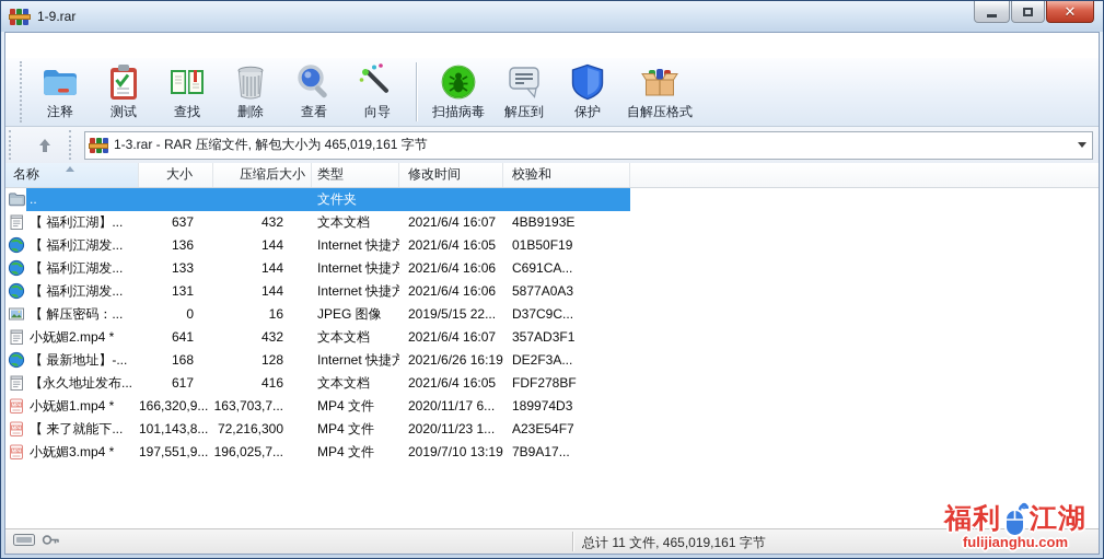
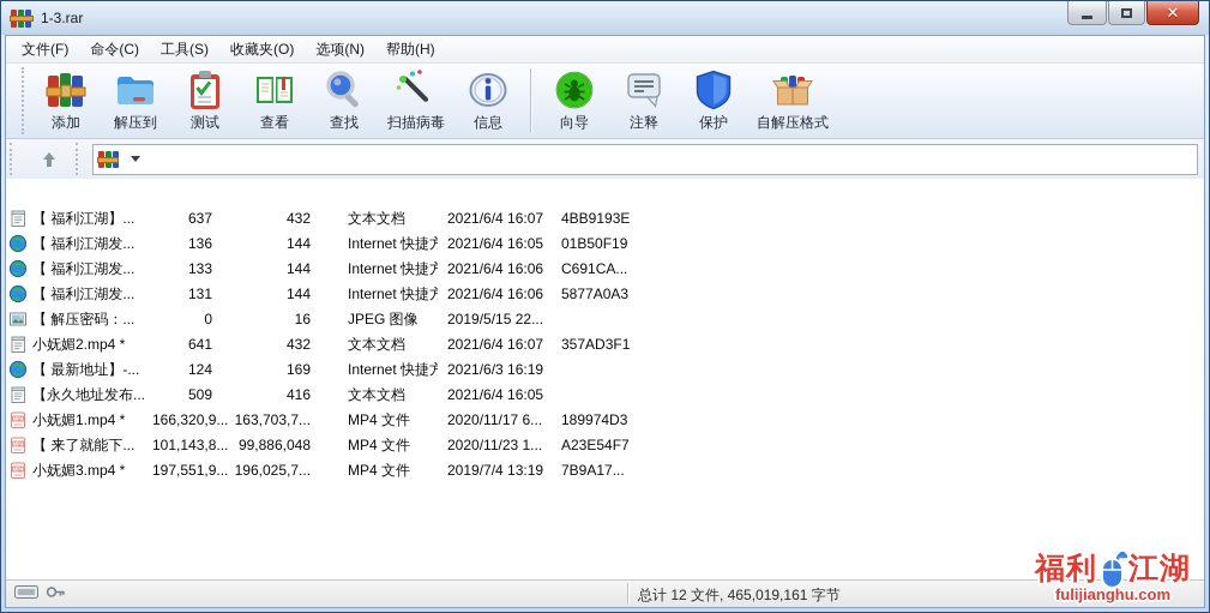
- 1-9.rar
+ 1-3.rar
  ✕
+ 文件(F)
+ 命令(C)
+ 工具(S)
+ 收藏夹(O)
+ 选项(N)
+ 帮助(H)
+ 添加
- 注释
+ 解压到
  测试
- 查找
+ 查看
- 删除
- 查看
+ 查找
- 向导
+ 扫描病毒
+ 信息
- 扫描病毒
+ 向导
- 解压到
+ 注释
  保护
  自解压格式
- 1-3.rar - RAR 压缩文件, 解包大小为 465,019,161 字节
- 名称
- 大小
- 压缩后大小
- 类型
- 修改时间
- 校验和
- ..
- 文件夹
  【 福利江湖】...
  637
  432
  文本文档
  2021/6/4 16:07
  4BB9193E
  【 福利江湖发...
  136
  144
  Internet 快捷方
  2021/6/4 16:05
  01B50F19
  【 福利江湖发...
  133
  144
  Internet 快捷方
  2021/6/4 16:06
  C691CA...
  【 福利江湖发...
  131
  144
  Internet 快捷方
  2021/6/4 16:06
  5877A0A3
  【 解压密码：...
  0
  16
  JPEG 图像
  2019/5/15 22...
- D37C9C...
  小妩媚2.mp4 *
  641
  432
  文本文档
  2021/6/4 16:07
  357AD3F1
  【 最新地址】-...
- 168
+ 124
- 128
+ 169
  Internet 快捷方
- 2021/6/26 16:19
+ 2021/6/3 16:19
- DE2F3A...
  【永久地址发布...
- 617
+ 509
  416
  文本文档
  2021/6/4 16:05
- FDF278BF
  小妩媚1.mp4 *
  166,320,9...
  163,703,7...
  MP4 文件
  2020/11/17 6...
  189974D3
  【 来了就能下...
  101,143,8...
- 72,216,300
+ 99,886,048
  MP4 文件
  2020/11/23 1...
  A23E54F7
  小妩媚3.mp4 *
  197,551,9...
  196,025,7...
  MP4 文件
- 2019/7/10 13:19
+ 2019/7/4 13:19
  7B9A17...
- 总计 11 文件, 465,019,161 字节
+ 总计 12 文件, 465,019,161 字节
  福利
  江湖
  fulijianghu.com
